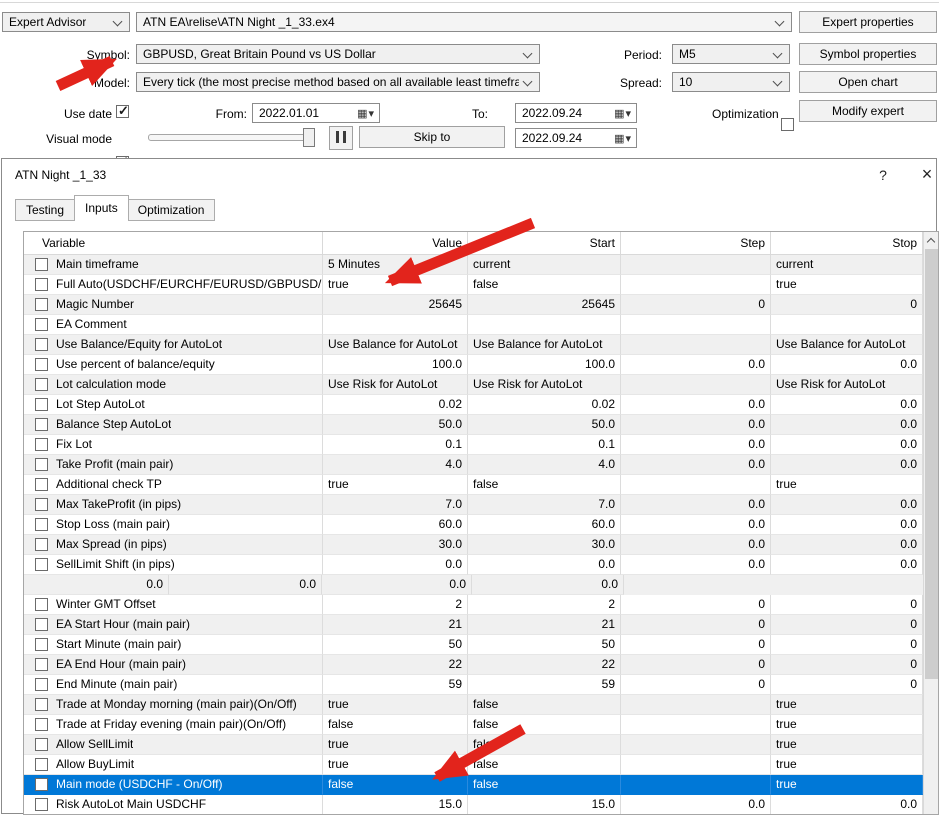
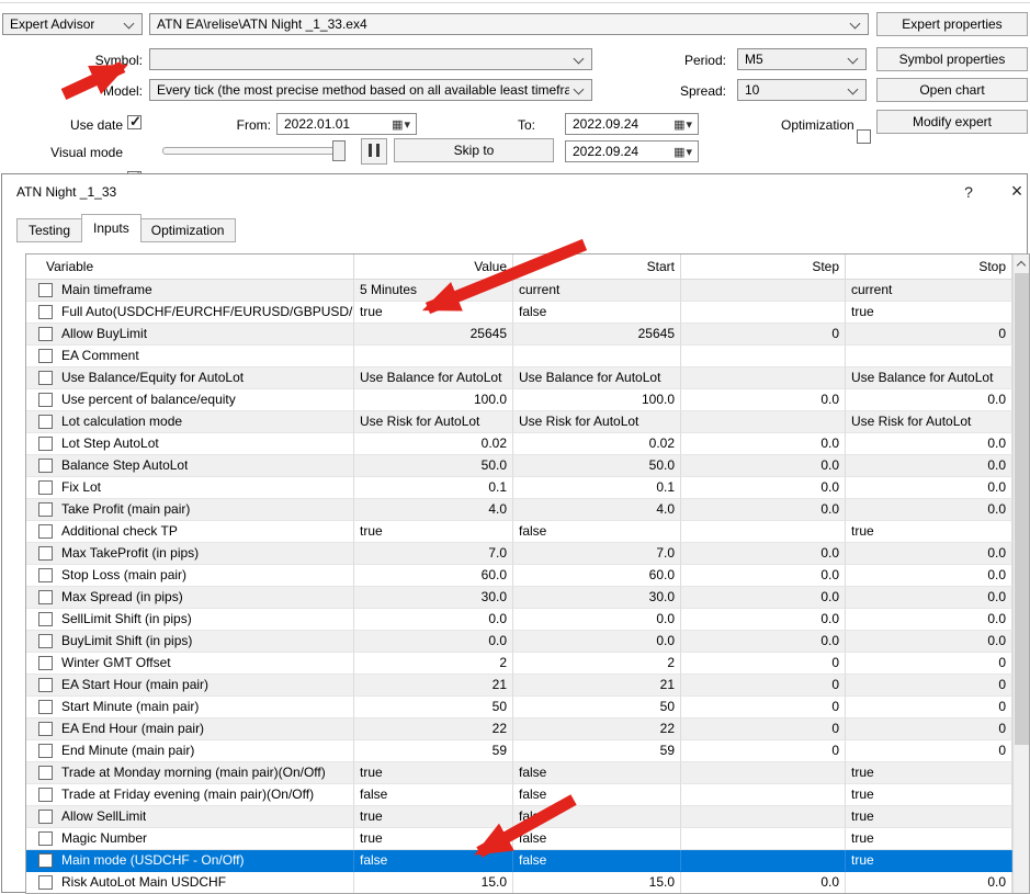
  Expert Advisor
  ATN EA\relise\ATN Night _1_33.ex4
  Expert properties
  Symbol:
- GBPUSD, Great Britain Pound vs US Dollar
  Period:
  M5
  Symbol properties
  Model:
  Every tick (the most precise method based on all available least timefra
  Spread:
  10
  Open chart
  Use date
  From:
  2022.01.01
  ▦▾
  To:
  2022.09.24
  ▦▾
  Optimization
  Modify expert
  Visual mode
  Skip to
  2022.09.24
  ▦▾
  ATN Night _1_33
  ?
  ×
  Testing
  Inputs
  Optimization
  Variable
  Value
  Start
  Step
  Stop
  Main timeframe
  5 Minutes
  current
  current
  Full Auto(USDCHF/EURCHF/EURUSD/GBPUSD/
  true
  false
  true
- Magic Number
+ Allow BuyLimit
  25645
  25645
  0
  0
  EA Comment
  Use Balance/Equity for AutoLot
  Use Balance for AutoLot
  Use Balance for AutoLot
  Use Balance for AutoLot
  Use percent of balance/equity
  100.0
  100.0
  0.0
  0.0
  Lot calculation mode
  Use Risk for AutoLot
  Use Risk for AutoLot
  Use Risk for AutoLot
  Lot Step AutoLot
  0.02
  0.02
  0.0
  0.0
  Balance Step AutoLot
  50.0
  50.0
  0.0
  0.0
  Fix Lot
  0.1
  0.1
  0.0
  0.0
  Take Profit (main pair)
  4.0
  4.0
  0.0
  0.0
  Additional check TP
  true
  false
  true
  Max TakeProfit (in pips)
  7.0
  7.0
  0.0
  0.0
  Stop Loss (main pair)
  60.0
  60.0
  0.0
  0.0
  Max Spread (in pips)
  30.0
  30.0
  0.0
  0.0
  SellLimit Shift (in pips)
  0.0
  0.0
  0.0
  0.0
+ BuyLimit Shift (in pips)
  0.0
  0.0
  0.0
  0.0
  Winter GMT Offset
  2
  2
  0
  0
  EA Start Hour (main pair)
  21
  21
  0
  0
  Start Minute (main pair)
  50
  50
  0
  0
  EA End Hour (main pair)
  22
  22
  0
  0
  End Minute (main pair)
  59
  59
  0
  0
  Trade at Monday morning (main pair)(On/Off)
  true
  false
  true
  Trade at Friday evening (main pair)(On/Off)
  false
  false
  true
  Allow SellLimit
  true
  true
- Allow BuyLimit
+ Magic Number
  true
  false
  true
  Main mode (USDCHF - On/Off)
  false
  false
  true
  Risk AutoLot Main USDCHF
  15.0
  15.0
  0.0
  0.0
